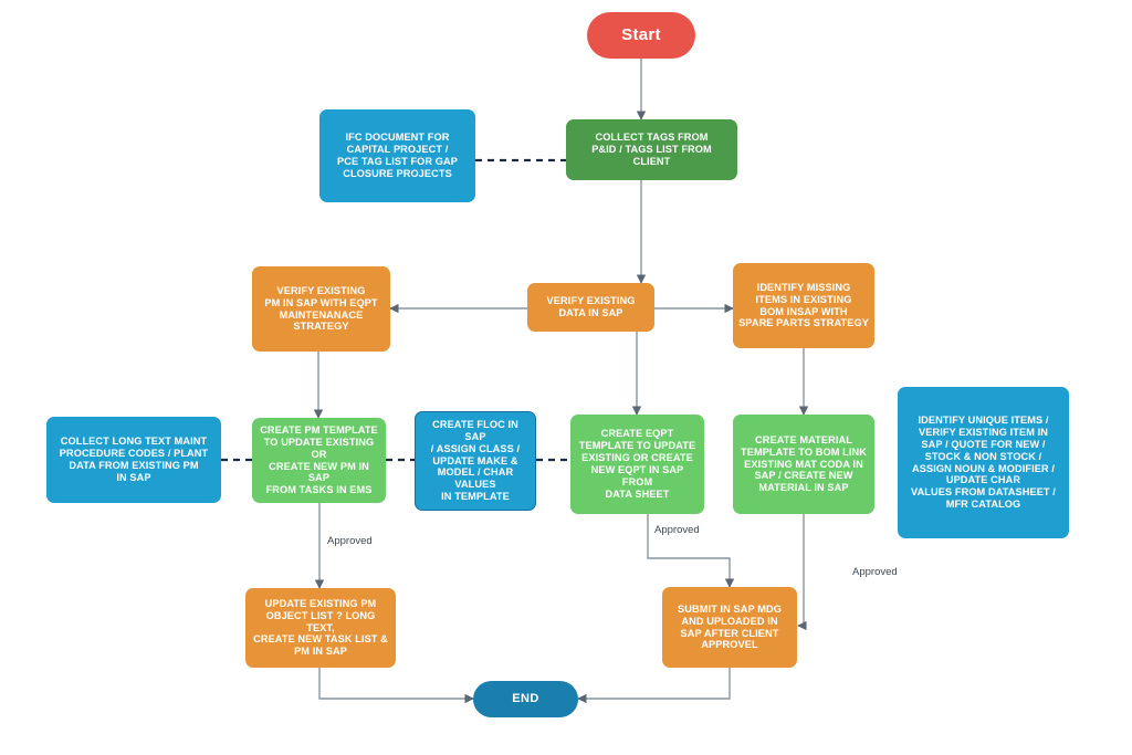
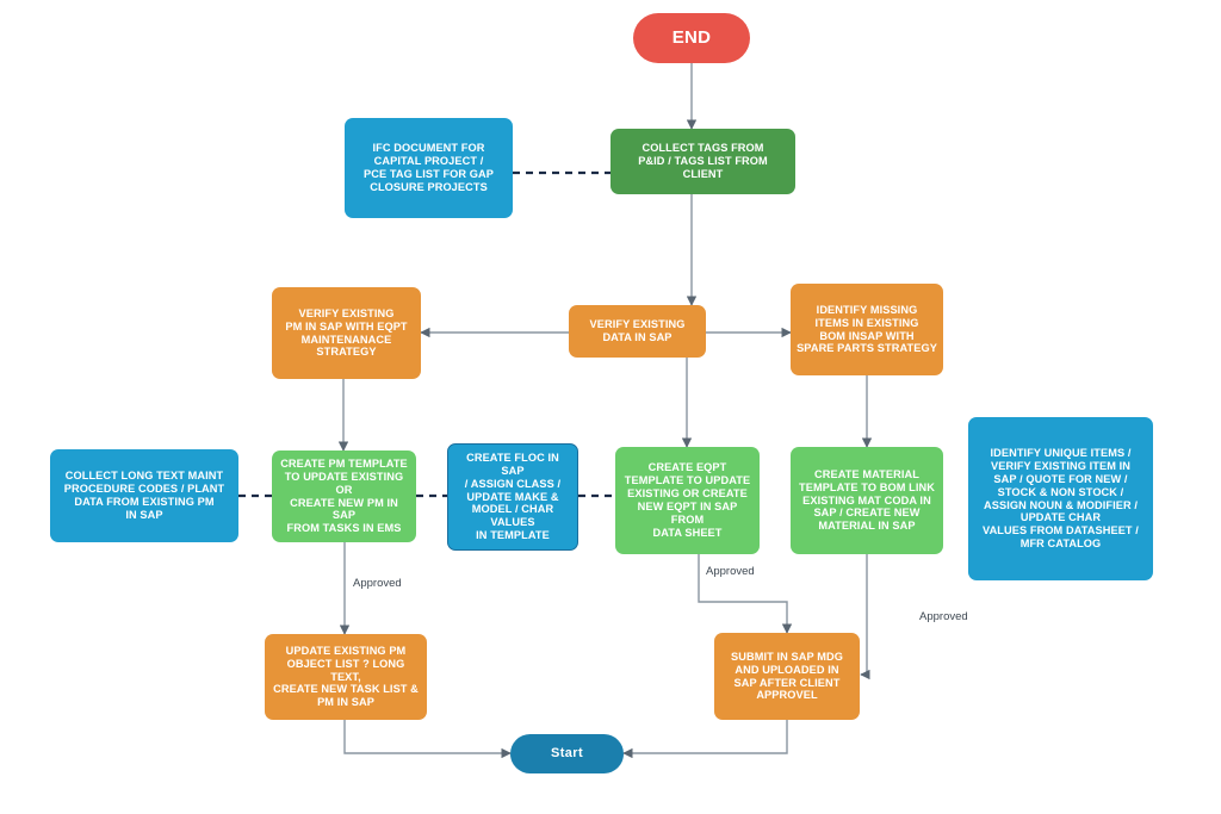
- Start
+ END
  COLLECT TAGS FROM
  P&ID / TAGS LIST FROM CLIENT
  IFC DOCUMENT FOR
  CAPITAL PROJECT /
  PCE TAG LIST FOR GAP
  CLOSURE PROJECTS
  VERIFY EXISTING
  DATA IN SAP
  VERIFY EXISTING
  PM IN SAP WITH EQPT
  MAINTENANACE
  STRATEGY
  IDENTIFY MISSING
  ITEMS IN EXISTING
  BOM INSAP WITH
  SPARE PARTS STRATEGY
  COLLECT LONG TEXT MAINT
  PROCEDURE CODES / PLANT
  DATA FROM EXISTING PM
  IN SAP
  CREATE PM TEMPLATE
  TO UPDATE EXISTING OR
  CREATE NEW PM IN SAP
  FROM TASKS IN EMS
  CREATE FLOC IN SAP
  / ASSIGN CLASS /
  UPDATE MAKE &
  MODEL / CHAR VALUES
  IN TEMPLATE
  CREATE EQPT
  TEMPLATE TO UPDATE
  EXISTING OR CREATE
  NEW EQPT IN SAP FROM
  DATA SHEET
  CREATE MATERIAL
  TEMPLATE TO BOM LINK
  EXISTING MAT CODA IN
  SAP / CREATE NEW
  MATERIAL IN SAP
  IDENTIFY UNIQUE ITEMS /
  VERIFY EXISTING ITEM IN
  SAP / QUOTE FOR NEW /
  STOCK & NON STOCK /
  ASSIGN NOUN & MODIFIER /
  UPDATE CHAR
  VALUES FROM DATASHEET /
  MFR CATALOG
  UPDATE EXISTING PM
  OBJECT LIST ? LONG TEXT,
  CREATE NEW TASK LIST &
  PM IN SAP
  SUBMIT IN SAP MDG
  AND UPLOADED IN
  SAP AFTER CLIENT
  APPROVEL
- END
+ Start
  Approved
  Approved
  Approved
